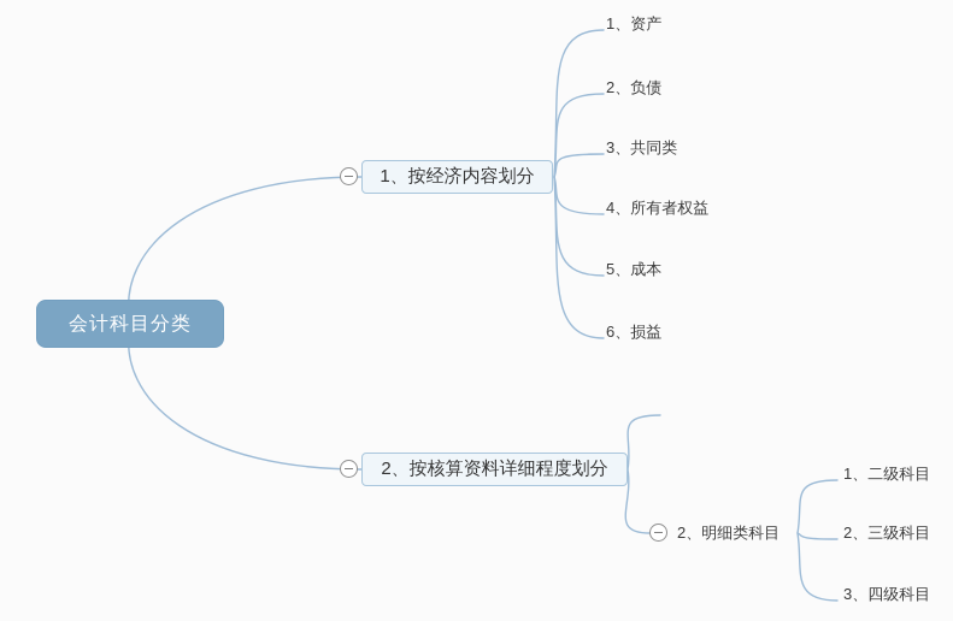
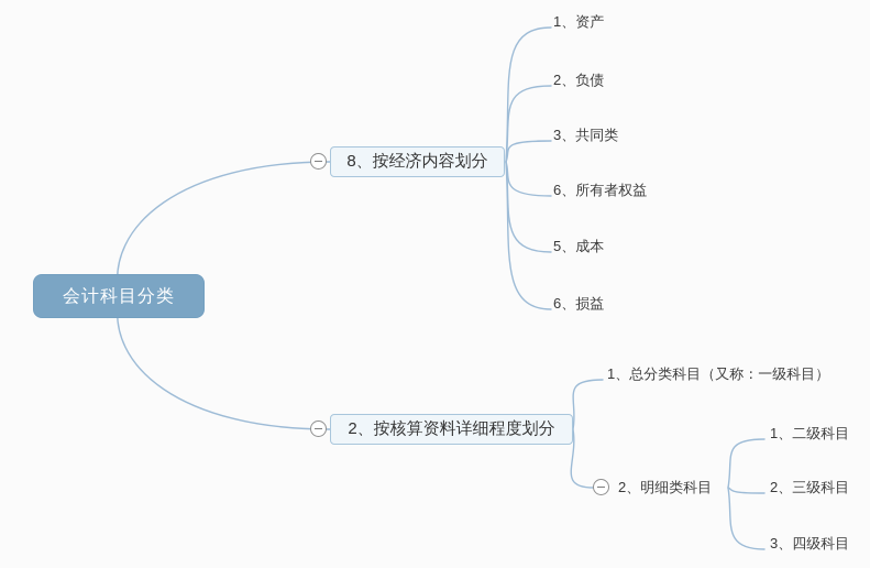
  会计科目分类
- 1、按经济内容划分
+ 8、按经济内容划分
  2、按核算资料详细程度划分
  1、资产
  2、负债
  3、共同类
- 4、所有者权益
+ 6、所有者权益
  5、成本
  6、损益
+ 1、总分类科目（又称：一级科目）
  2、明细类科目
  1、二级科目
  2、三级科目
  3、四级科目
